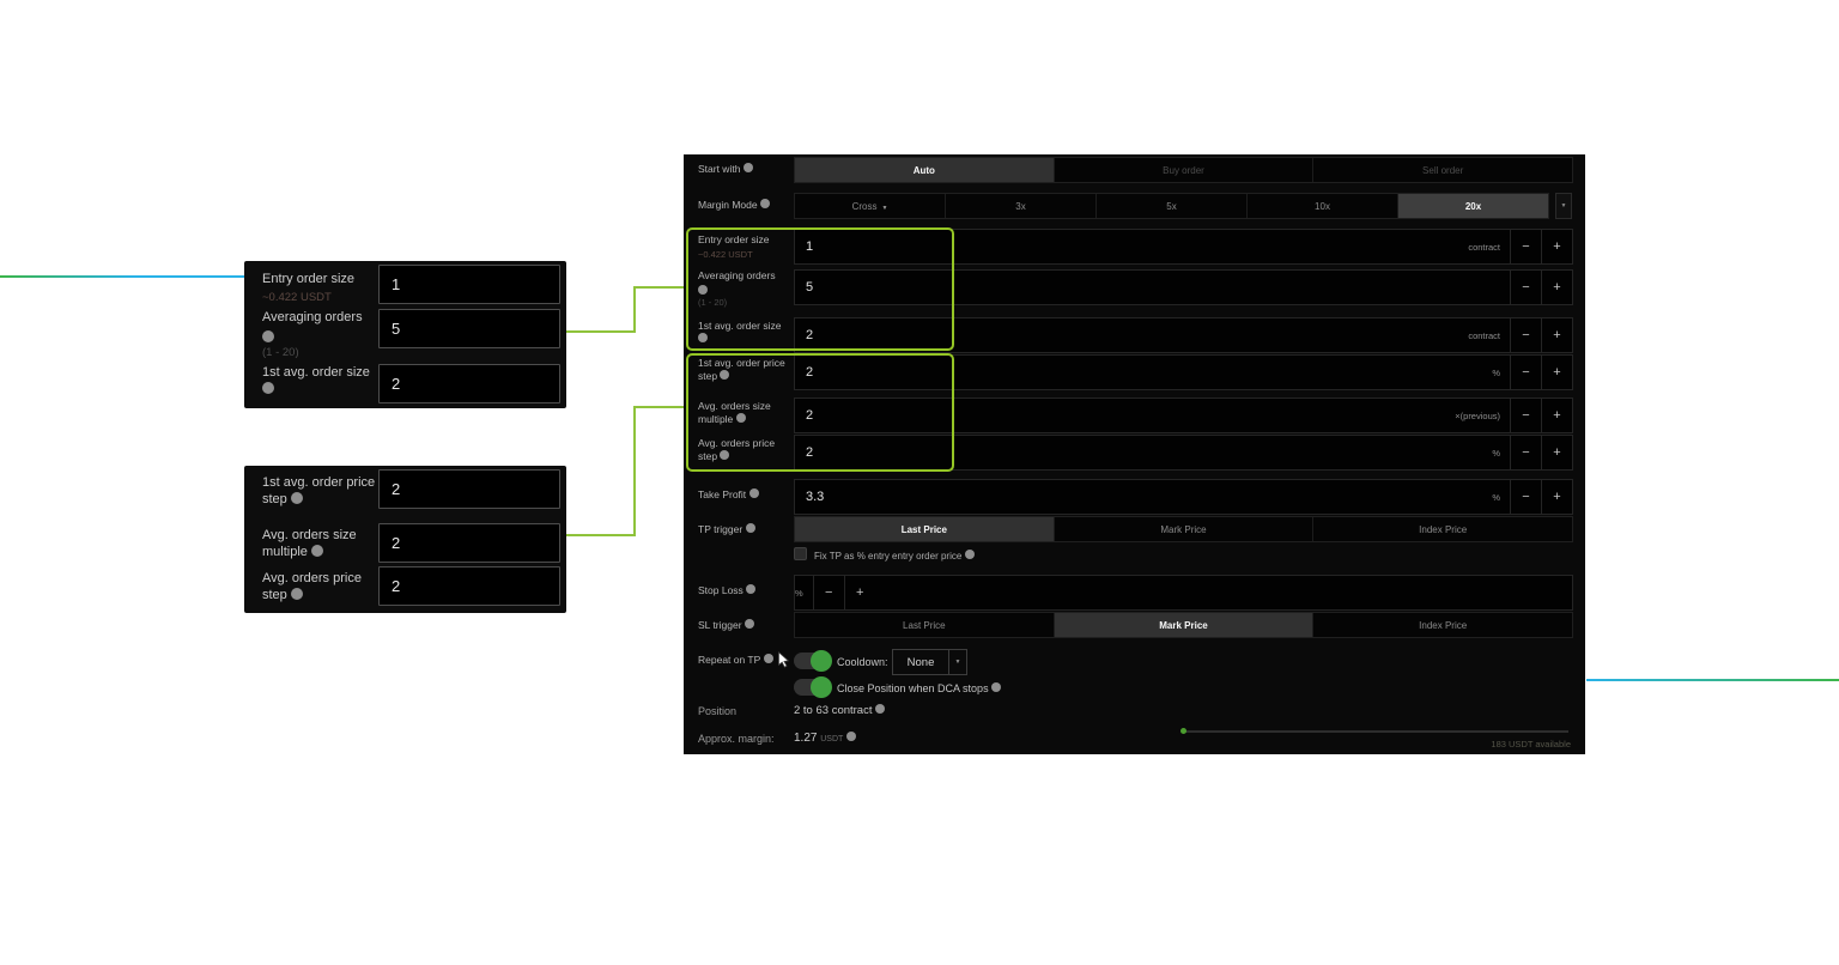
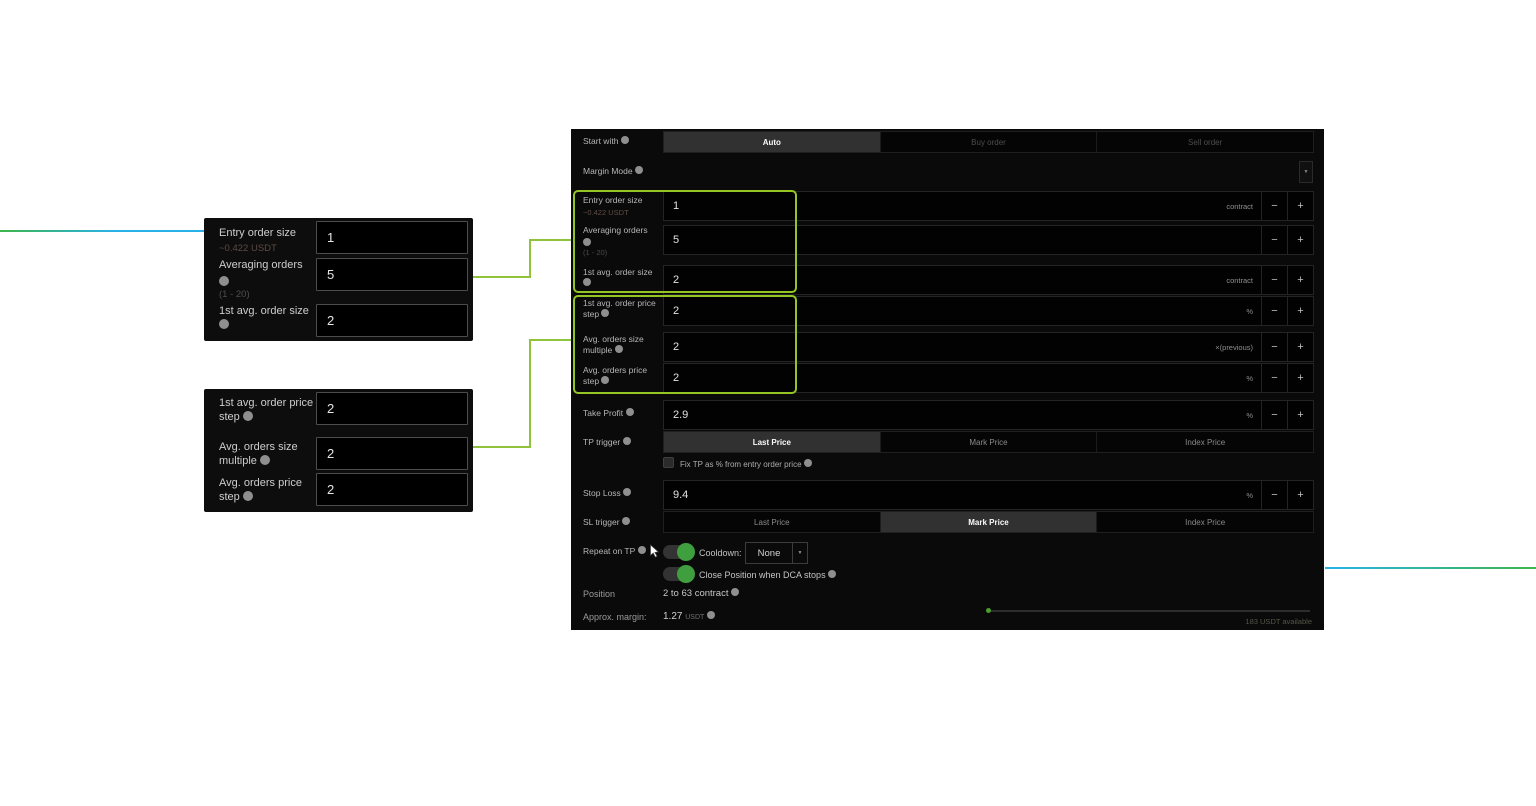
  Entry order size
  ~0.422 USDT
  1
  Averaging orders
  (1 - 20)
  5
  1st avg. order size
  2
  1st avg. order price step
  2
  Avg. orders size multiple
  2
  Avg. orders price step
  2
  Start with
  Auto
  Buy order
  Sell order
  Margin Mode
- Cross
- 3x
- 5x
- 10x
- 20x
  Entry order size
  ~0.422 USDT
  1
  contract
  −
  +
  Averaging orders
  (1 - 20)
  5
  −
  +
  1st avg. order size
  2
  contract
  −
  +
  1st avg. order price step
  2
  %
  −
  +
  Avg. orders size multiple
  2
  ×(previous)
  −
  +
  Avg. orders price step
  2
  %
  −
  +
  Take Profit
- 3.3
+ 2.9
  %
  −
  +
  TP trigger
  Last Price
  Mark Price
  Index Price
- Fix TP as % entry entry order price
+ Fix TP as % from entry order price
  Stop Loss
+ 9.4
  %
  −
  +
  SL trigger
  Last Price
  Mark Price
  Index Price
  Repeat on TP
  Cooldown:
  None
  Close Position when DCA stops
  Position
  2 to 63 contract
  Approx. margin:
  183 USDT available
